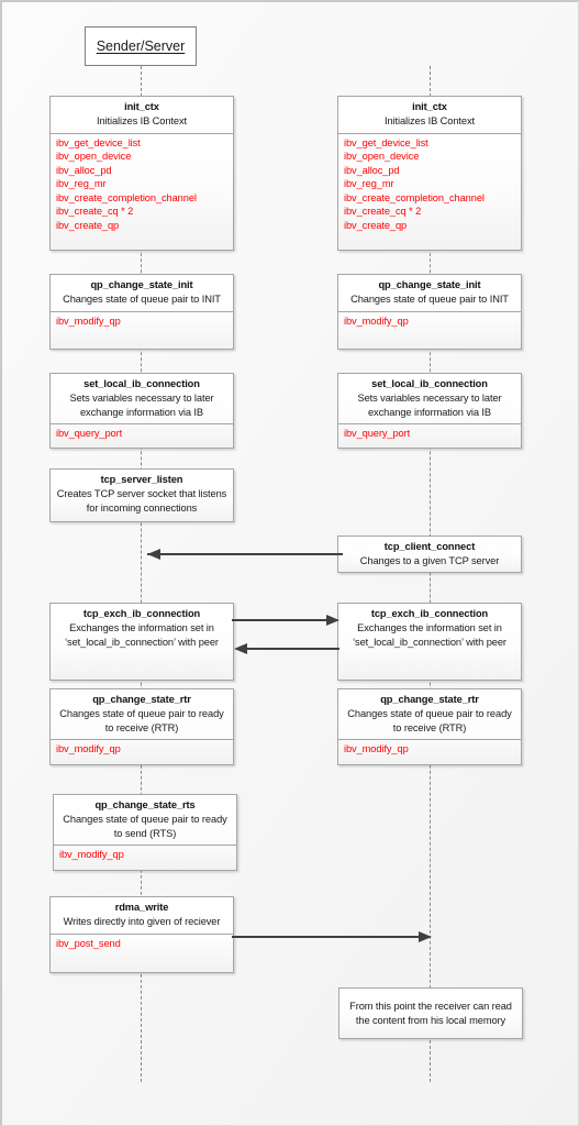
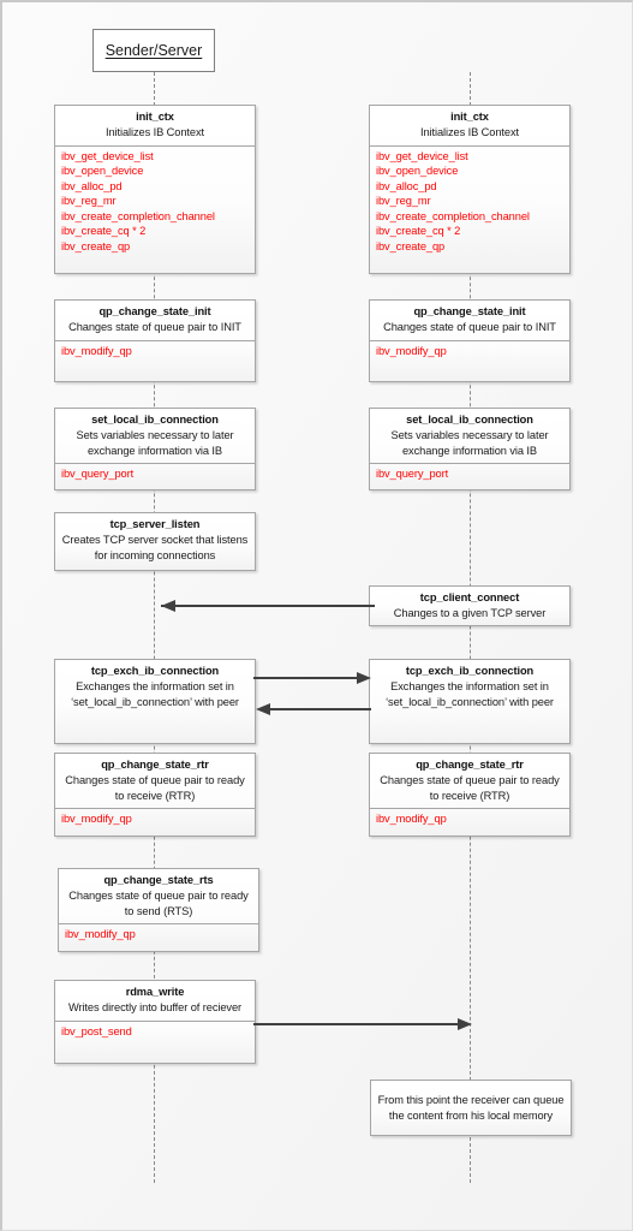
  Sender/Server
  init_ctx
  Initializes IB Context
  ibv_get_device_list
  ibv_open_device
  ibv_alloc_pd
  ibv_reg_mr
  ibv_create_completion_channel
  ibv_create_cq * 2
  ibv_create_qp
  init_ctx
  Initializes IB Context
  ibv_get_device_list
  ibv_open_device
  ibv_alloc_pd
  ibv_reg_mr
  ibv_create_completion_channel
  ibv_create_cq * 2
  ibv_create_qp
  qp_change_state_init
  Changes state of queue pair to INIT
  ibv_modify_qp
  qp_change_state_init
  Changes state of queue pair to INIT
  ibv_modify_qp
  set_local_ib_connection
  Sets variables necessary to later exchange information via IB
  ibv_query_port
  set_local_ib_connection
  Sets variables necessary to later exchange information via IB
  ibv_query_port
  tcp_server_listen
  Creates TCP server socket that listens for incoming connections
  tcp_client_connect
  Changes to a given TCP server
  tcp_exch_ib_connection
  Exchanges the information set in ‘set_local_ib_connection’ with peer
  tcp_exch_ib_connection
  Exchanges the information set in ‘set_local_ib_connection’ with peer
  qp_change_state_rtr
  Changes state of queue pair to ready to receive (RTR)
  ibv_modify_qp
  qp_change_state_rtr
  Changes state of queue pair to ready to receive (RTR)
  ibv_modify_qp
  qp_change_state_rts
  Changes state of queue pair to ready to send (RTS)
  ibv_modify_qp
  rdma_write
- Writes directly into given of reciever
+ Writes directly into buffer of reciever
  ibv_post_send
- From this point the receiver can read the content from his local memory
+ From this point the receiver can queue the content from his local memory
